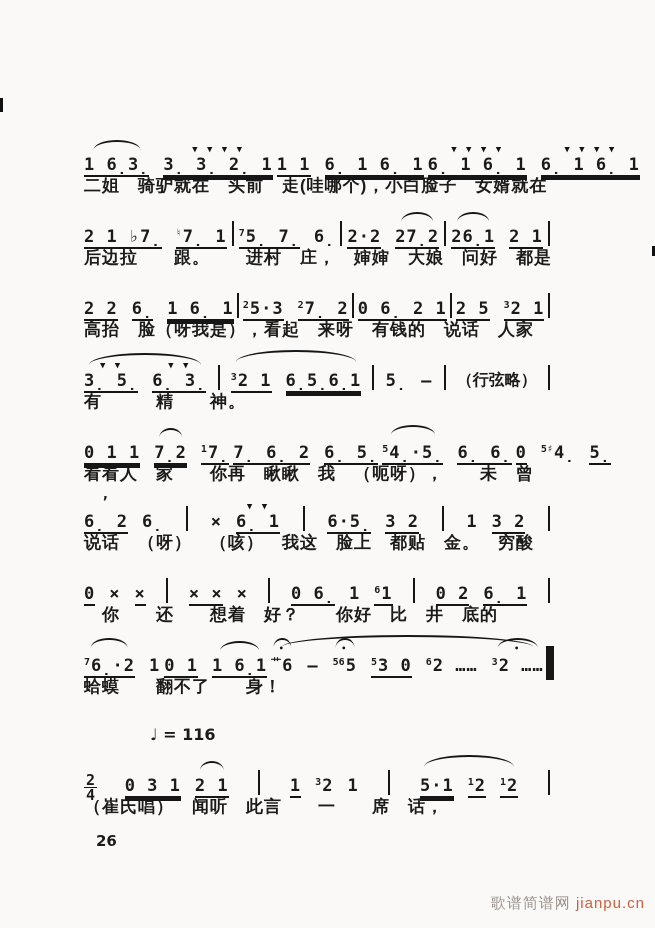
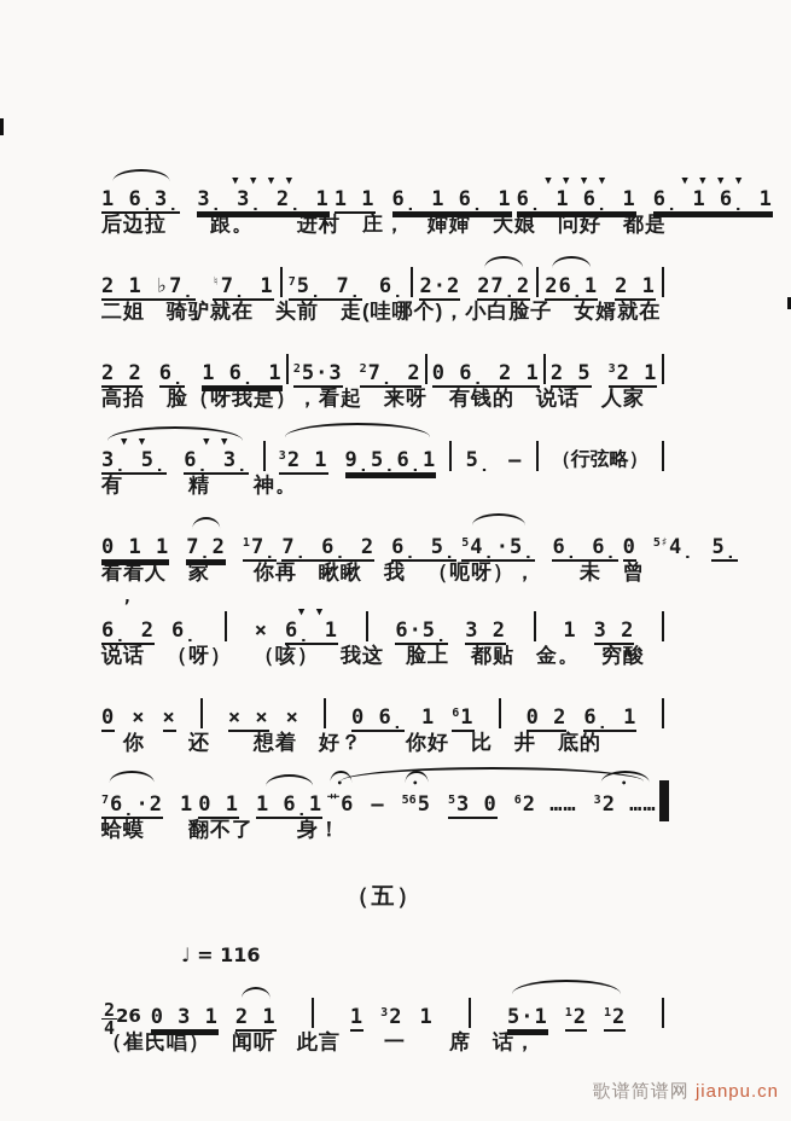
  1 6̣3̣
  3̣ 3̣ 2̣ 1
  ▼ ▼ ▼ ▼
  1 1
  6̣ 1 6̣ 1
  6̣ 1 6̣ 1
  ▼ ▼ ▼ ▼
  6̣ 1 6̣ 1
  ▼ ▼ ▼ ▼
- 二姐 骑驴就在 头前 走(哇哪个)，小白脸子 女婿就在
+ 后边拉 跟。 进村 庄， 婶婶 大娘 问好 都是
  2 1 ♭7̣
  ♮7̣ 1
  75̣ 7̣
  6̣
  2·2
  27̣2
  26̣1
  2 1
- 后边拉 跟。 进村 庄， 婶婶 大娘 问好 都是
+ 二姐 骑驴就在 头前 走(哇哪个)，小白脸子 女婿就在
  2 2
  6̣
  1 6̣ 1
  25·3
  27̣ 2
  0 6̣ 2 1
  2 5
  32 1
  高抬 脸（呀我是），看起 来呀 有钱的 说话 人家
  3̣ 5̣
  ▼ ▼
  6̣ 3̣
  ▼ ▼
  32 1
- 6̣5̣6̣1
+ 9̣5̣6̣1
  5̣
  —
  （行弦略）
  有 精 神。
  0 1 1
  7̣2
  17̣
  7̣ 6̣ 2
  6̣ 5̣
  54̣·5̣
  6̣ 6̣
  0
  5♯4̣
  5̣
  看看人 家 你再 瞅瞅 我 （呃呀）， 未 曾
  6̣ 2
  ’
  6̣
  ×
  6̣ 1
  ▼ ▼
  6·5̣
  3 2
  1
  3 2
  说话 （呀） （咳） 我这 脸上 都贴 金。 穷酸
  0
  ×
  ×
  × ×
  ×
  0 6̣
  1
  61
  0 2
  6̣ 1
  你 还 想着 好？ 你好 比 井 底的
  76̣·2
  1
  0 1
  1 6̣1
  艹6
  —
  565
  53 0
  62 ……
  32 ……
  蛤蟆 翻不了 身！
+ （五）
  ♩ = 116
  2
  4
  0 3 1
  2 1
  1
  32
  1
  5·1
  12
  12
  （崔氏唱） 闻听 此言 一 席 话，
  26
  歌谱简谱网 jianpu.cn
